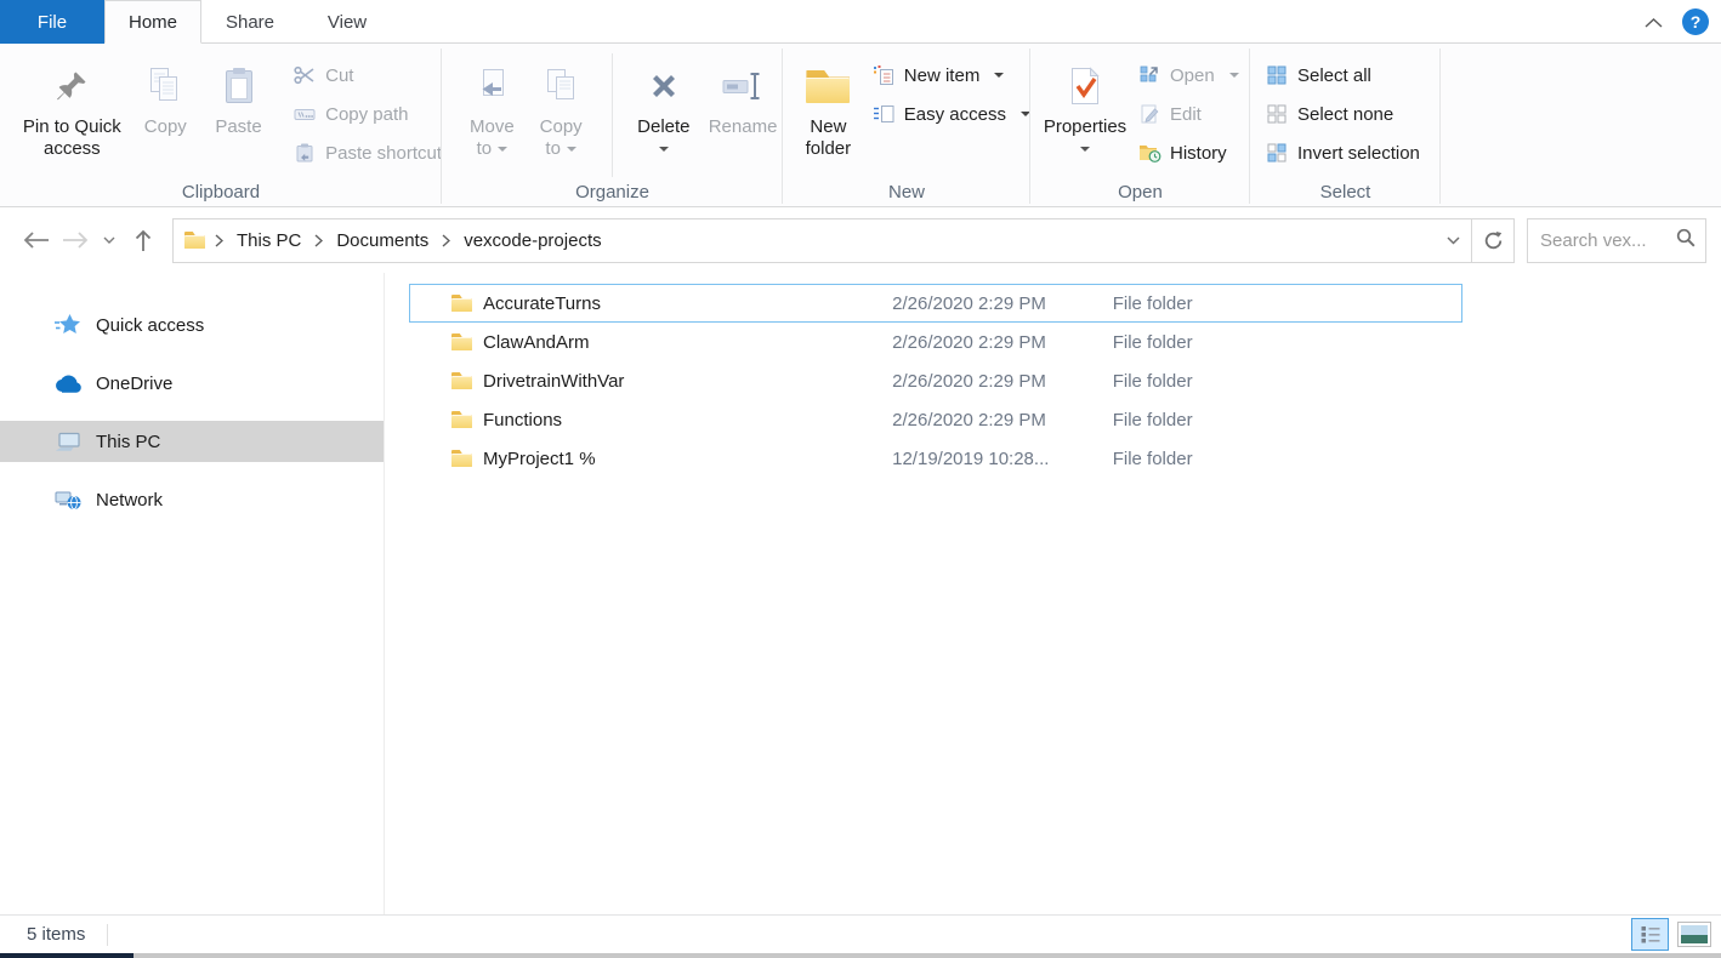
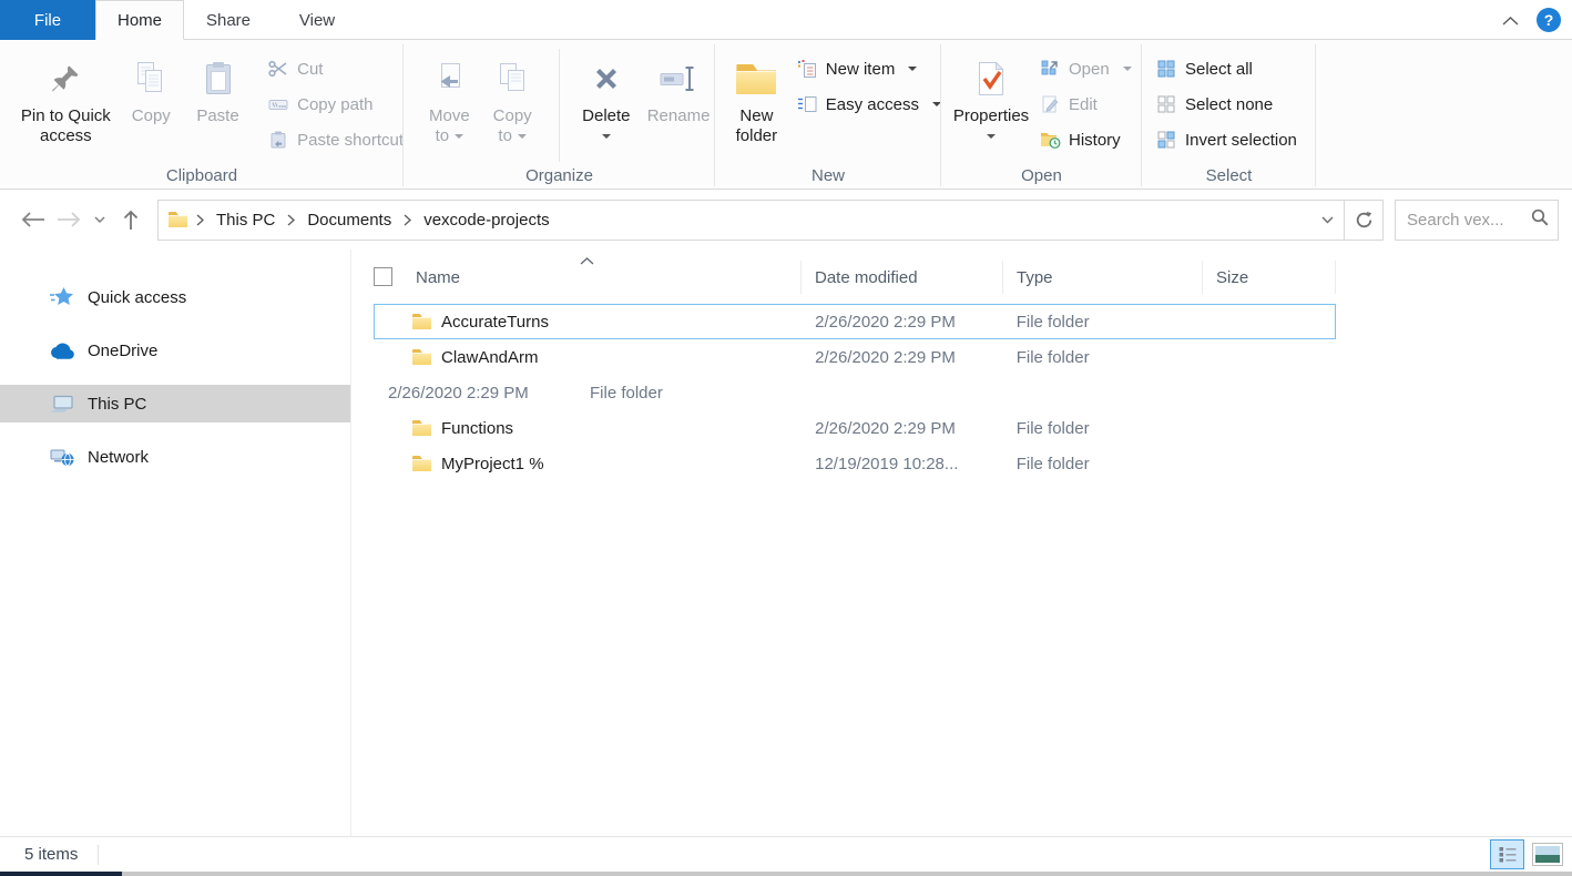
  File
  Home
  Share
  View
  ?
  Pin to Quick
  access
  Copy
  Paste
  Cut
  Copy path
  Paste shortcut
  Clipboard
  Move
  to
  Copy
  to
  Delete
  Rename
  Organize
  New
  folder
  New item
  Easy access
  New
  Properties
  Open
  Edit
  History
  Open
  Select all
  Select none
  Invert selection
  Select
  This PC
  Documents
  vexcode-projects
  Search vex...
  Quick access
  OneDrive
  This PC
  Network
+ Name
+ Date modified
+ Type
+ Size
  AccurateTurns
  2/26/2020 2:29 PM
  File folder
  ClawAndArm
  2/26/2020 2:29 PM
  File folder
- DrivetrainWithVar
  2/26/2020 2:29 PM
  File folder
  Functions
  2/26/2020 2:29 PM
  File folder
  MyProject1 %
  12/19/2019 10:28...
  File folder
  5 items
